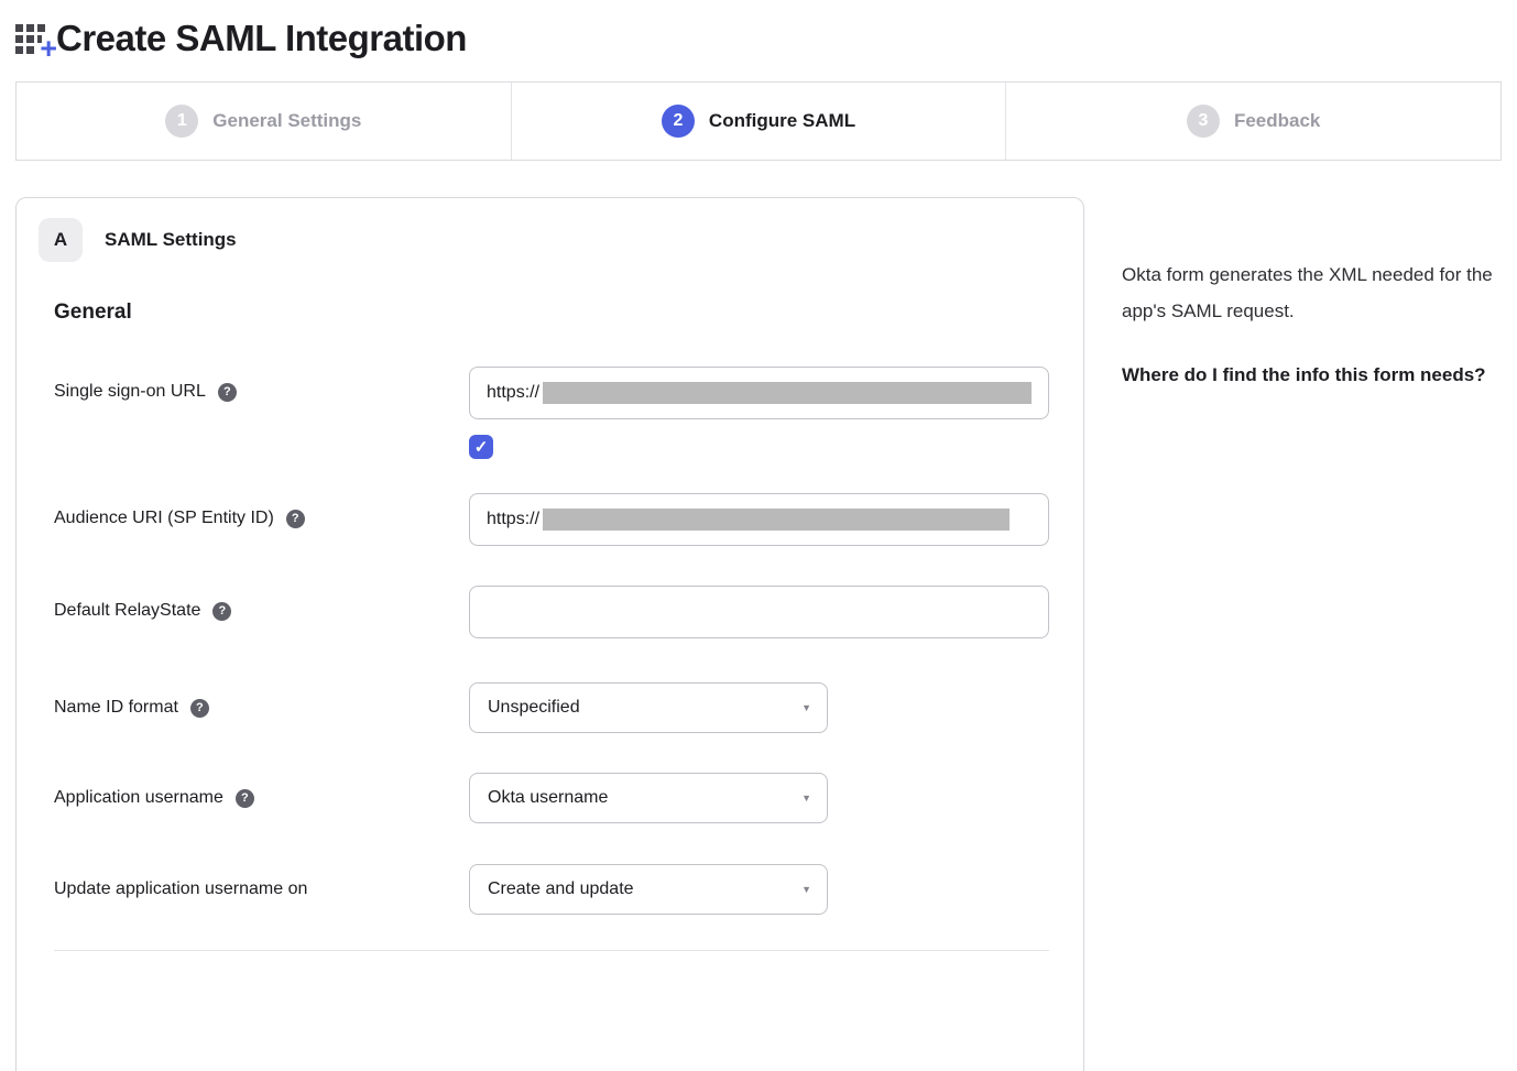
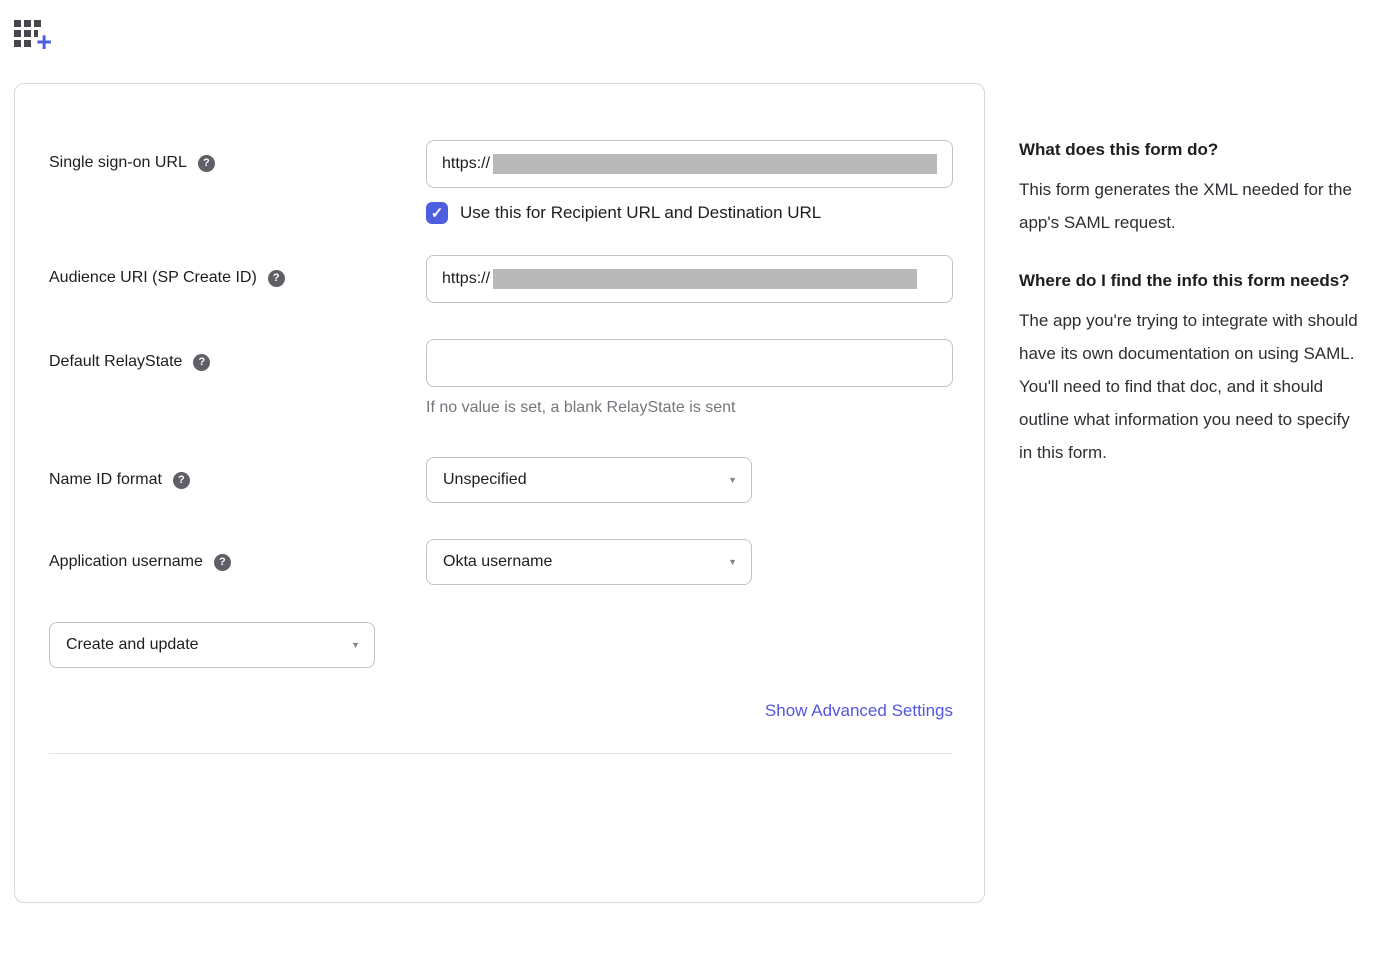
  +
- Create SAML Integration
- 1
- General Settings
- 2
- Configure SAML
- 3
- Feedback
- A
- SAML Settings
- General
  Single sign-on URL
  ?
  https://
  ✓
+ Use this for Recipient URL and Destination URL
- Audience URI (SP Entity ID)
+ Audience URI (SP Create ID)
  ?
  https://
  Default RelayState
  ?
+ If no value is set, a blank RelayState is sent
  Name ID format
  ?
  Unspecified
  ▼
  Application username
  ?
  Okta username
  ▼
- Update application username on
  Create and update
  ▼
+ Show Advanced Settings
+ What does this form do?
- Okta form generates the XML needed for the app's SAML request.
+ This form generates the XML needed for the app's SAML request.
  Where do I find the info this form needs?
+ The app you're trying to integrate with should have its own documentation on using SAML. You'll need to find that doc, and it should outline what information you need to specify in this form.
